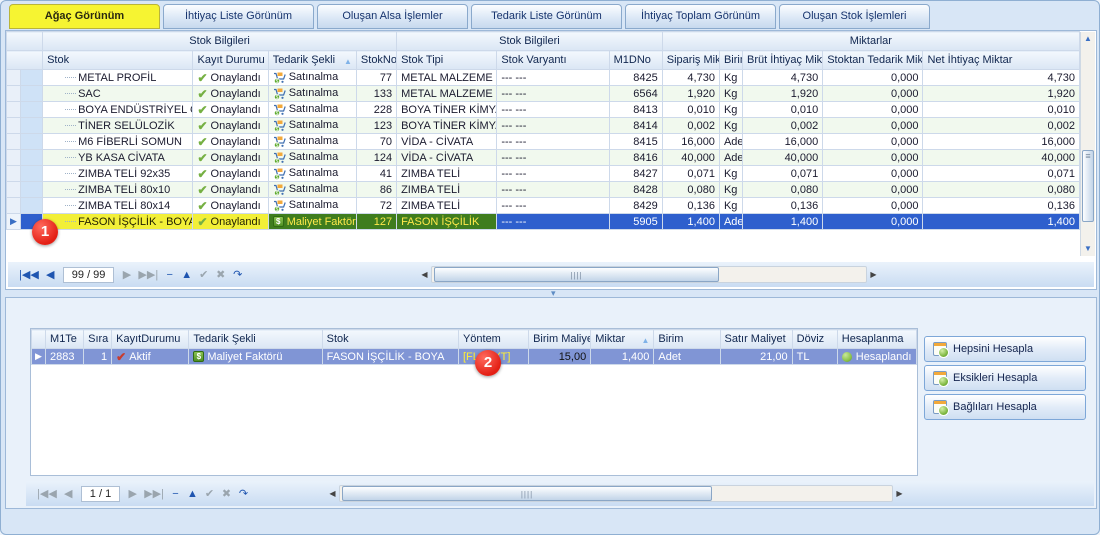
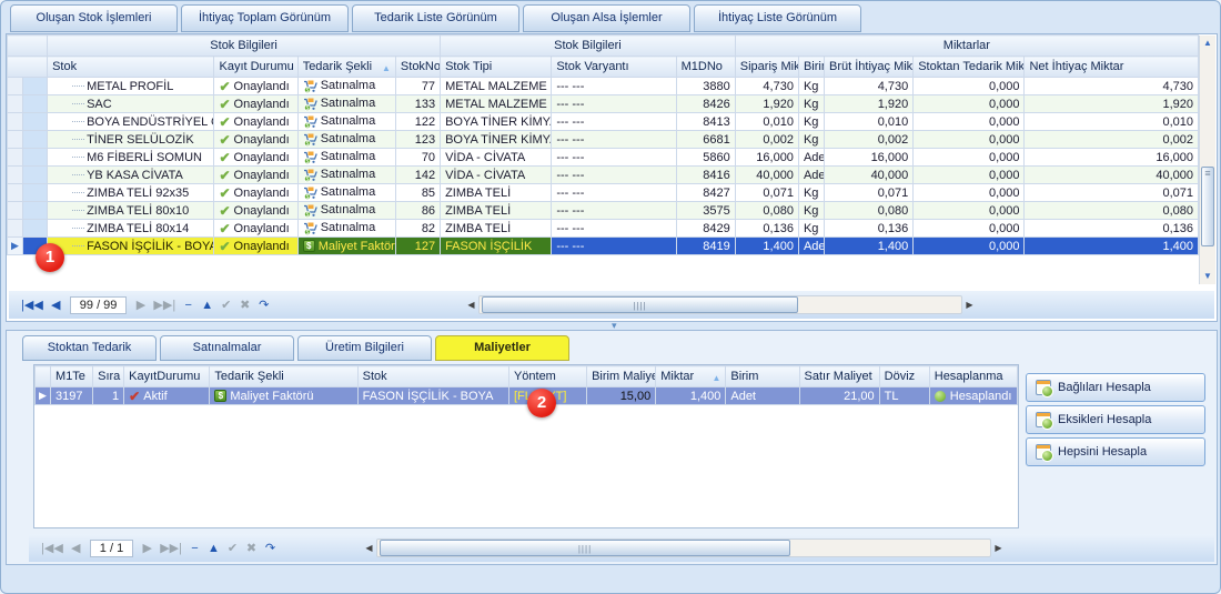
- Ağaç Görünüm
- İhtiyaç Liste Görünüm
+ Oluşan Stok İşlemleri
- Oluşan Alsa İşlemler
+ İhtiyaç Toplam Görünüm
  Tedarik Liste Görünüm
- İhtiyaç Toplam Görünüm
+ Oluşan Alsa İşlemler
- Oluşan Stok İşlemleri
+ İhtiyaç Liste Görünüm
  	Stok Bilgileri	Stok Bilgileri	Miktarlar
  	Stok	Kayıt Durumu	Tedarik Şekli ▲	StokNo	Stok Tipi	Stok Varyantı	M1DNo	Sipariş Mik	Biri	Brüt İhtiyaç Mik	Stoktan Tedarik Mik	Net İhtiyaç Miktar
- 		METAL PROFİL	✔ Onaylandı	Satınalma	77	METAL MALZEME	--- ---	8425	4,730	Kg	4,730	0,000	4,730
+ 		METAL PROFİL	✔ Onaylandı	Satınalma	77	METAL MALZEME	--- ---	3880	4,730	Kg	4,730	0,000	4,730
- 		SAC	✔ Onaylandı	Satınalma	133	METAL MALZEME	--- ---	6564	1,920	Kg	1,920	0,000	1,920
+ 		SAC	✔ Onaylandı	Satınalma	133	METAL MALZEME	--- ---	8426	1,920	Kg	1,920	0,000	1,920
- 		BOYA ENDÜSTRİYEL	✔ Onaylandı	Satınalma	228	BOYA TİNER KİMY	--- ---	8413	0,010	Kg	0,010	0,000	0,010
+ 		BOYA ENDÜSTRİYEL	✔ Onaylandı	Satınalma	122	BOYA TİNER KİMY	--- ---	8413	0,010	Kg	0,010	0,000	0,010
- 		TİNER SELÜLOZİK	✔ Onaylandı	Satınalma	123	BOYA TİNER KİMY	--- ---	8414	0,002	Kg	0,002	0,000	0,002
+ 		TİNER SELÜLOZİK	✔ Onaylandı	Satınalma	123	BOYA TİNER KİMY	--- ---	6681	0,002	Kg	0,002	0,000	0,002
- 		M6 FİBERLİ SOMUN	✔ Onaylandı	Satınalma	70	VİDA - CİVATA	--- ---	8415	16,000	Ade	16,000	0,000	16,000
+ 		M6 FİBERLİ SOMUN	✔ Onaylandı	Satınalma	70	VİDA - CİVATA	--- ---	5860	16,000	Ade	16,000	0,000	16,000
- 		YB KASA CİVATA	✔ Onaylandı	Satınalma	124	VİDA - CİVATA	--- ---	8416	40,000	Ade	40,000	0,000	40,000
+ 		YB KASA CİVATA	✔ Onaylandı	Satınalma	142	VİDA - CİVATA	--- ---	8416	40,000	Ade	40,000	0,000	40,000
- 		ZIMBA TELİ 92x35	✔ Onaylandı	Satınalma	41	ZIMBA TELİ	--- ---	8427	0,071	Kg	0,071	0,000	0,071
+ 		ZIMBA TELİ 92x35	✔ Onaylandı	Satınalma	85	ZIMBA TELİ	--- ---	8427	0,071	Kg	0,071	0,000	0,071
- 		ZIMBA TELİ 80x10	✔ Onaylandı	Satınalma	86	ZIMBA TELİ	--- ---	8428	0,080	Kg	0,080	0,000	0,080
+ 		ZIMBA TELİ 80x10	✔ Onaylandı	Satınalma	86	ZIMBA TELİ	--- ---	3575	0,080	Kg	0,080	0,000	0,080
- 		ZIMBA TELİ 80x14	✔ Onaylandı	Satınalma	72	ZIMBA TELİ	--- ---	8429	0,136	Kg	0,136	0,000	0,136
+ 		ZIMBA TELİ 80x14	✔ Onaylandı	Satınalma	82	ZIMBA TELİ	--- ---	8429	0,136	Kg	0,136	0,000	0,136
- ▶		FASON İŞÇİLİK - BOYA	✔ Onaylandı	$ Maliyet Faktör	127	FASON İŞÇİLİK	--- ---	5905	1,400	Ade	1,400	0,000	1,400
+ ▶		FASON İŞÇİLİK - BOYA	✔ Onaylandı	$ Maliyet Faktör	127	FASON İŞÇİLİK	--- ---	8419	1,400	Ade	1,400	0,000	1,400
  ▲
  ≡
  ▼
  |◀◀
  ◀
  99 / 99
  ▶
  ▶▶|
  −
  ▲
  ✔
  ✖
  ↷
  ◀
  ||||
  ▶
  ▾
+ Stoktan Tedarik
+ Satınalmalar
+ Üretim Bilgileri
+ Maliyetler
  	M1Te	Sıra	KayıtDurumu	Tedarik Şekli	Stok	Yöntem	Birim Maliye	Miktar ▲	Birim	Satır Maliyet	Döviz	Hesaplanma
- ▶	2883	1	✔ Aktif	$ Maliyet Faktörü	FASON İŞÇİLİK - BOYA	[FT]	15,00	1,400	Adet	21,00	TL	Hesaplandı
+ ▶	3197	1	✔ Aktif	$ Maliyet Faktörü	FASON İŞÇİLİK - BOYA	[FT]	15,00	1,400	Adet	21,00	TL	Hesaplandı
- Hepsini Hesapla
+ Bağlıları Hesapla
  Eksikleri Hesapla
- Bağlıları Hesapla
+ Hepsini Hesapla
  |◀◀
  ◀
  1 / 1
  ▶
  ▶▶|
  −
  ▲
  ✔
  ✖
  ↷
  ◀
  ||||
  ▶
  1
  2
